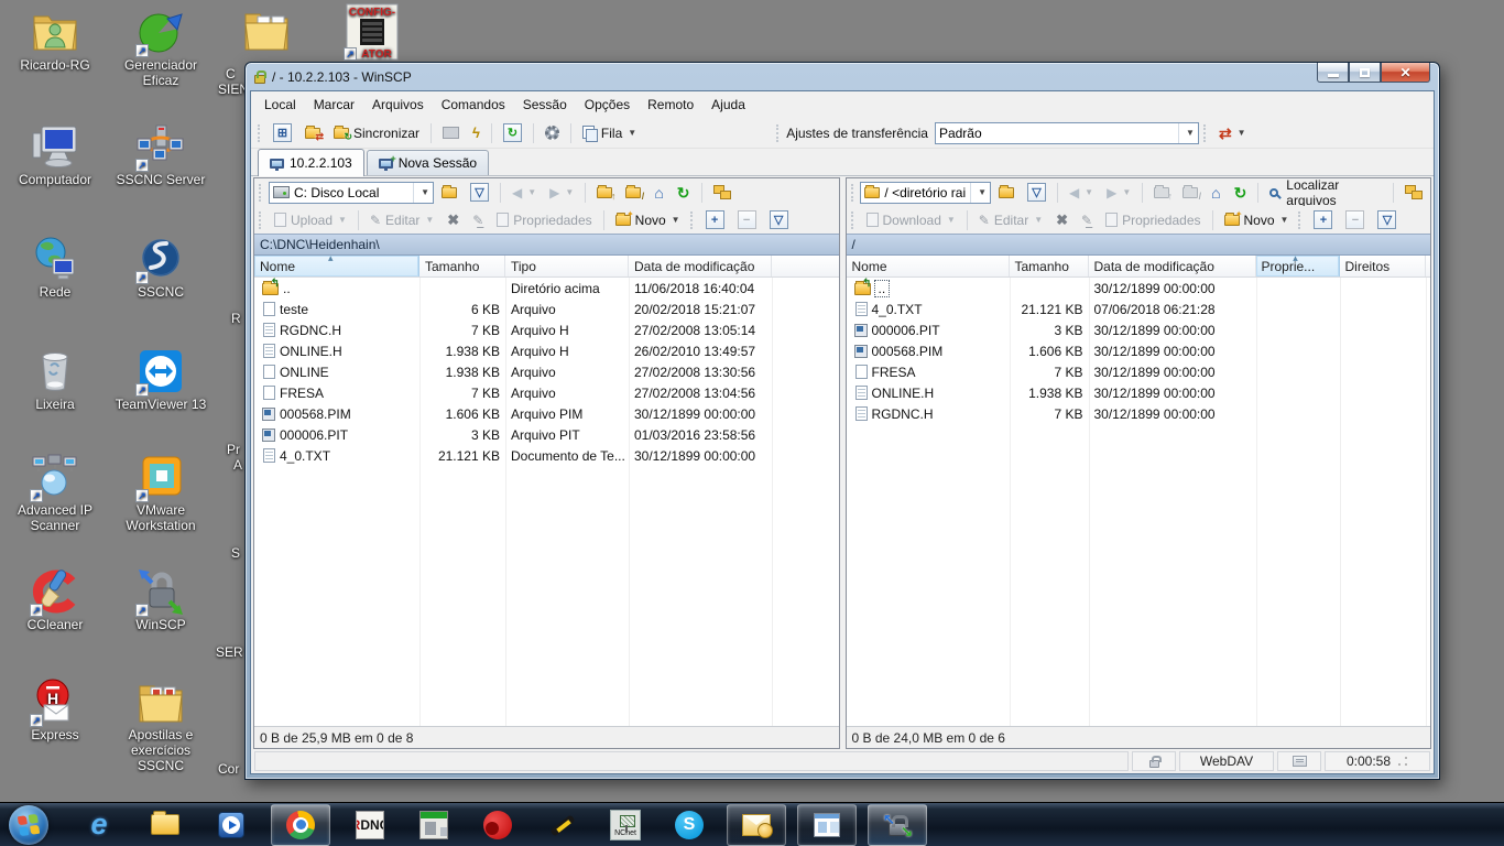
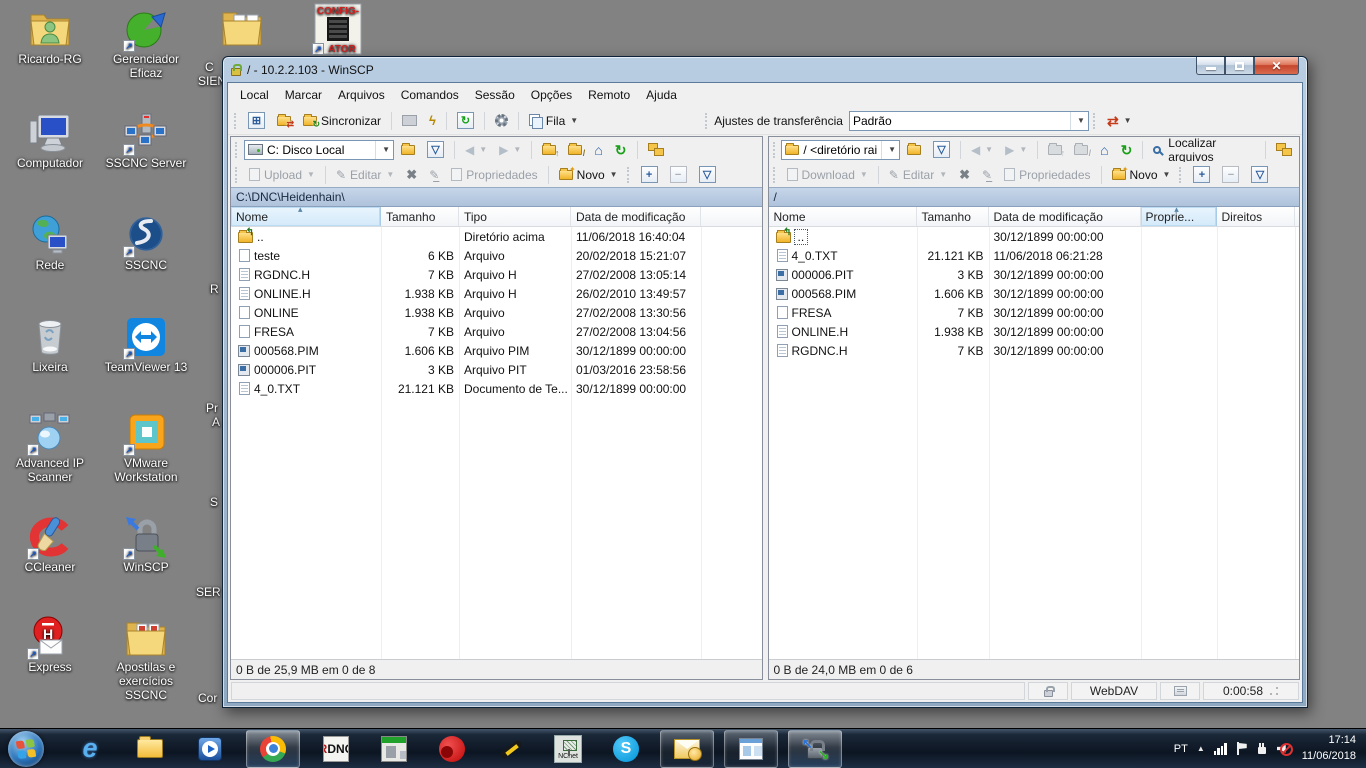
  Ricardo-RG
  Computador
  Rede
  Lixeira
  ↗
  Advanced IP Scanner
  ↗
  CCleaner
  H
  ↗
  Express
  ↗
  Gerenciador Eficaz
  ↗
  SSCNC Server
  ↗
  SSCNC
  ↗
  TeamViewer 13
  ↗
  VMware Workstation
  ↗
  WinSCP
  Apostilas e exercícios SSCNC
  CONFIG-
  ATOR
  ↗
  C
  SIE
  R
  Pr
  A
  S
  SER
  Cor
  / - 10.2.2.103 - WinSCP
  ✕
  Local
  Marcar
  Arquivos
  Comandos
  Sessão
  Opções
  Remoto
  Ajuda
  ⊞
  ⇄
  ↻
  Sincronizar
  ϟ
  ↻
  Fila
  ▼
  Ajustes de transferência
  Padrão
  ▼
  ⇄
  ▼
- 10.2.2.103
- Nova Sessão
  C: Disco Local
  ▼
  ▽
  ◀
  ▼
  ▶
  ▼
  ↑
  /
  ⌂
  ↻
  Upload
  ▼
  ✎
  Editar
  ▼
  ✖
  ✎̲
  Propriedades
  Novo
  ▼
  +
  −
  ▽
  C:\DNC\Heidenhain\
  Nome
  Tamanho
  Tipo
  Data de modificação
  ..
  Diretório acima
  11/06/2018 16:40:04
  teste
  6 KB
  Arquivo
  20/02/2018 15:21:07
  RGDNC.H
  7 KB
  Arquivo H
  27/02/2008 13:05:14
  ONLINE.H
  1.938 KB
  Arquivo H
  26/02/2010 13:49:57
  ONLINE
  1.938 KB
  Arquivo
  27/02/2008 13:30:56
  FRESA
  7 KB
  Arquivo
  27/02/2008 13:04:56
  000568.PIM
  1.606 KB
  Arquivo PIM
  30/12/1899 00:00:00
  000006.PIT
  3 KB
  Arquivo PIT
  01/03/2016 23:58:56
  4_0.TXT
  21.121 KB
  Documento de Te...
  30/12/1899 00:00:00
  0 B de 25,9 MB em 0 de 8
  / <diretório rai
  ▼
  ▽
  ◀
  ▼
  ▶
  ▼
  ↑
  /
  ⌂
  ↻
  Localizar arquivos
  Download
  ▼
  ✎
  Editar
  ▼
  ✖
  ✎̲
  Propriedades
  Novo
  ▼
  +
  −
  ▽
  /
  Nome
  Tamanho
  Data de modificação
  Proprie...
  Direitos
  ..
  30/12/1899 00:00:00
  4_0.TXT
  21.121 KB
- 07/06/2018 06:21:28
+ 11/06/2018 06:21:28
  000006.PIT
  3 KB
  30/12/1899 00:00:00
  000568.PIM
  1.606 KB
  30/12/1899 00:00:00
  FRESA
  7 KB
  30/12/1899 00:00:00
  ONLINE.H
  1.938 KB
  30/12/1899 00:00:00
  RGDNC.H
  7 KB
  30/12/1899 00:00:00
  0 B de 24,0 MB em 0 de 6
  WebDAV
  0:00:58
  e
  S
  ↖
  ↘
+ PT
+ ▲
+ 17:14
+ 11/06/2018
